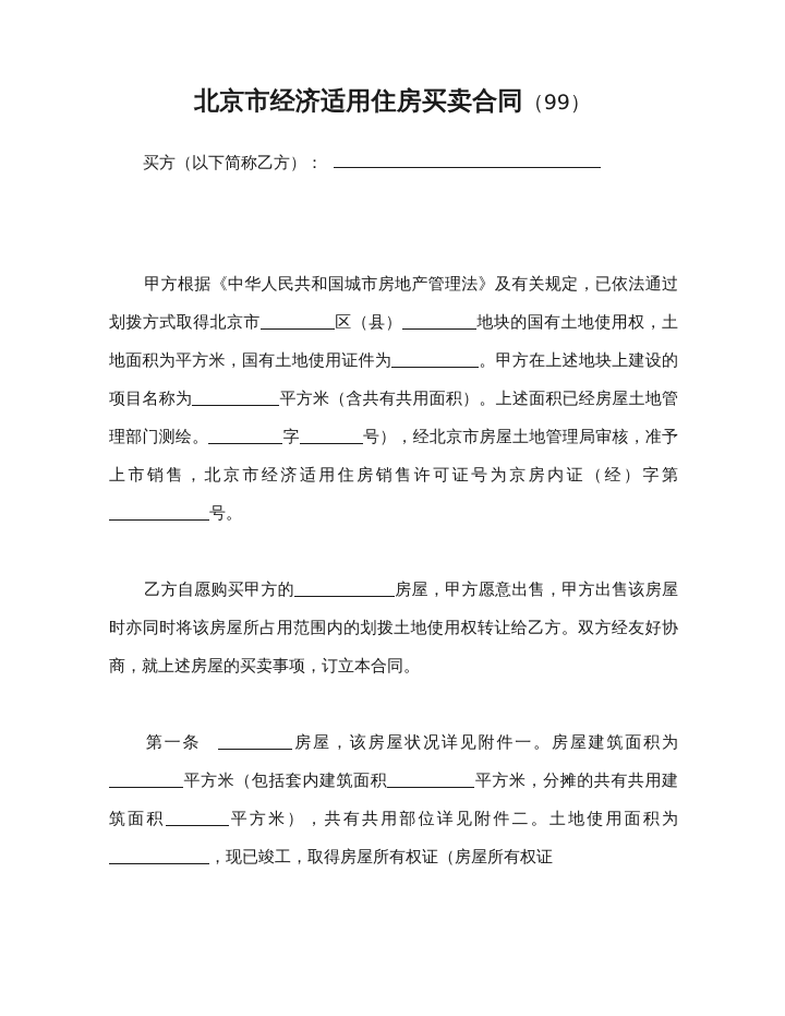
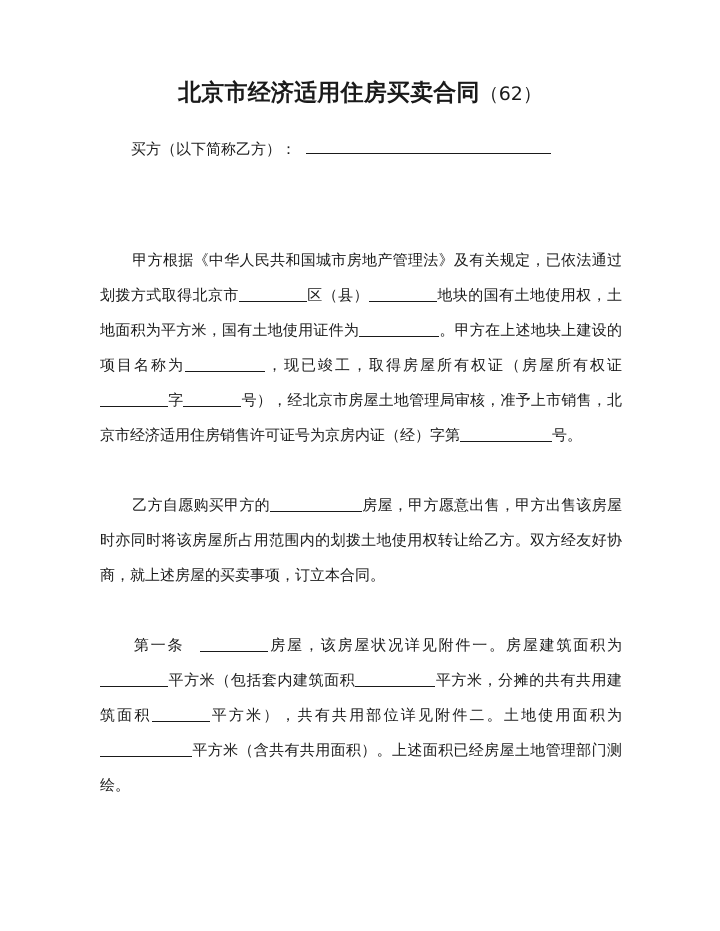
- 北京市经济适用住房买卖合同（99）
+ 北京市经济适用住房买卖合同（62）
  买方（以下简称乙方）：
- 甲方根据《中华人民共和国城市房地产管理法》及有关规定，已依法通过划拨方式取得北京市 区（县） 地块的国有土地使用权，土地面积为平方米，国有土地使用证件为 。甲方在上述地块上建设的项目名称为 平方米（含共有共用面积）。上述面积已经房屋土地管理部门测绘。 字 号），经北京市房屋土地管理局审核，准予上市销售，北京市经济适用住房销售许可证号为京房内证（经）字第号。
+ 甲方根据《中华人民共和国城市房地产管理法》及有关规定，已依法通过划拨方式取得北京市 区（县） 地块的国有土地使用权，土地面积为平方米，国有土地使用证件为 。甲方在上述地块上建设的项目名称为 ，现已竣工，取得房屋所有权证（房屋所有权证字 号），经北京市房屋土地管理局审核，准予上市销售，北京市经济适用住房销售许可证号为京房内证（经）字第 号。
  乙方自愿购买甲方的 房屋，甲方愿意出售，甲方出售该房屋时亦同时将该房屋所占用范围内的划拨土地使用权转让给乙方。双方经友好协商，就上述房屋的买卖事项，订立本合同。
- 第一条 房屋，该房屋状况详见附件一。房屋建筑面积为平方米（包括套内建筑面积 平方米，分摊的共有共用建筑面积 平方米），共有共用部位详见附件二。土地使用面积为，现已竣工，取得房屋所有权证（房屋所有权证
+ 第一条 房屋，该房屋状况详见附件一。房屋建筑面积为平方米（包括套内建筑面积 平方米，分摊的共有共用建筑面积 平方米），共有共用部位详见附件二。土地使用面积为平方米（含共有共用面积）。上述面积已经房屋土地管理部门测绘。
